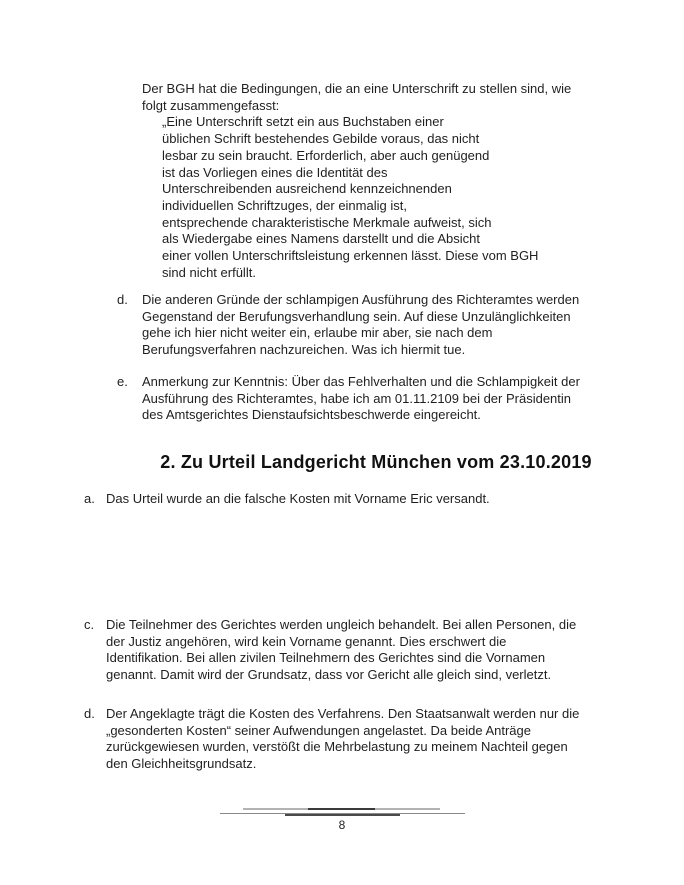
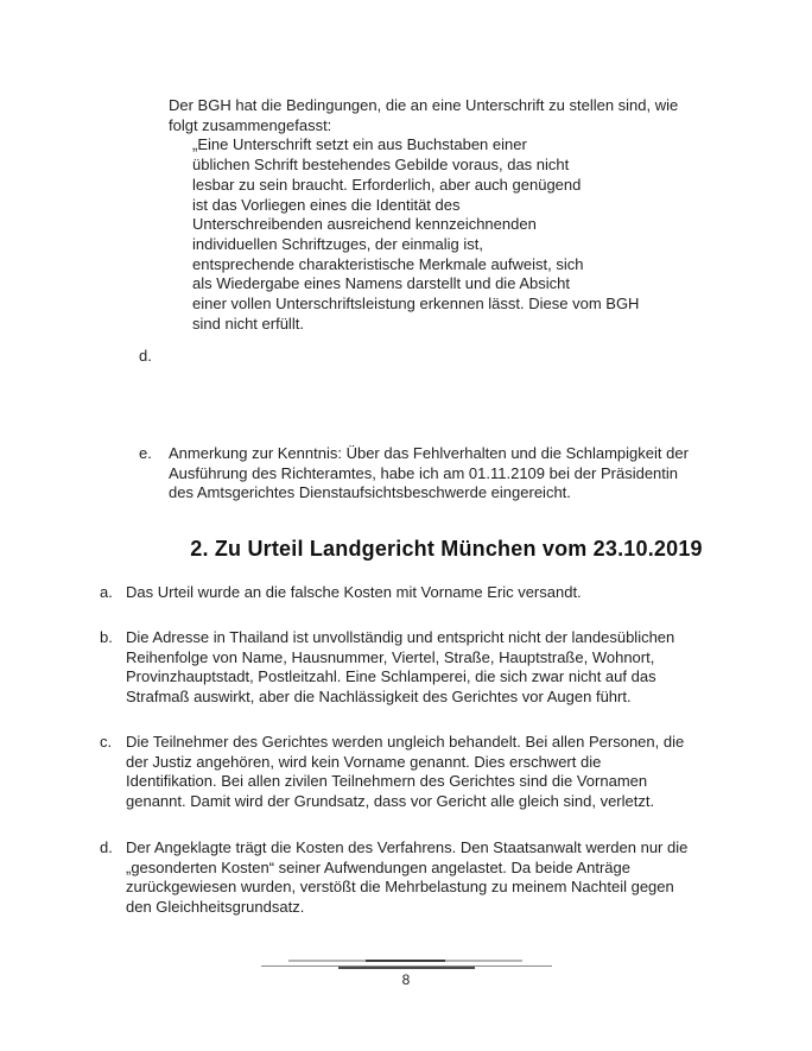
  Der BGH hat die Bedingungen, die an eine Unterschrift zu stellen sind, wie
  folgt zusammengefasst:
  „Eine Unterschrift setzt ein aus Buchstaben einer
  üblichen Schrift bestehendes Gebilde voraus, das nicht
  lesbar zu sein braucht. Erforderlich, aber auch genügend
  ist das Vorliegen eines die Identität des
  Unterschreibenden ausreichend kennzeichnenden
  individuellen Schriftzuges, der einmalig ist,
  entsprechende charakteristische Merkmale aufweist, sich
  als Wiedergabe eines Namens darstellt und die Absicht
  einer vollen Unterschriftsleistung erkennen lässt. Diese vom BGH
  sind nicht erfüllt.
  d.
- Die anderen Gründe der schlampigen Ausführung des Richteramtes werden
- Gegenstand der Berufungsverhandlung sein. Auf diese Unzulänglichkeiten
- gehe ich hier nicht weiter ein, erlaube mir aber, sie nach dem
- Berufungsverfahren nachzureichen. Was ich hiermit tue.
  e.
  Anmerkung zur Kenntnis: Über das Fehlverhalten und die Schlampigkeit der
  Ausführung des Richteramtes, habe ich am 01.11.2109 bei der Präsidentin
  des Amtsgerichtes Dienstaufsichtsbeschwerde eingereicht.
  2. Zu Urteil Landgericht München vom 23.10.2019
  a.
  Das Urteil wurde an die falsche Kosten mit Vorname Eric versandt.
+ b.
+ Die Adresse in Thailand ist unvollständig und entspricht nicht der landesüblichen
+ Reihenfolge von Name, Hausnummer, Viertel, Straße, Hauptstraße, Wohnort,
+ Provinzhauptstadt, Postleitzahl. Eine Schlamperei, die sich zwar nicht auf das
+ Strafmaß auswirkt, aber die Nachlässigkeit des Gerichtes vor Augen führt.
  c.
  Die Teilnehmer des Gerichtes werden ungleich behandelt. Bei allen Personen, die
  der Justiz angehören, wird kein Vorname genannt. Dies erschwert die
  Identifikation. Bei allen zivilen Teilnehmern des Gerichtes sind die Vornamen
  genannt. Damit wird der Grundsatz, dass vor Gericht alle gleich sind, verletzt.
  d.
  Der Angeklagte trägt die Kosten des Verfahrens. Den Staatsanwalt werden nur die
  „gesonderten Kosten“ seiner Aufwendungen angelastet. Da beide Anträge
  zurückgewiesen wurden, verstößt die Mehrbelastung zu meinem Nachteil gegen
  den Gleichheitsgrundsatz.
  8
